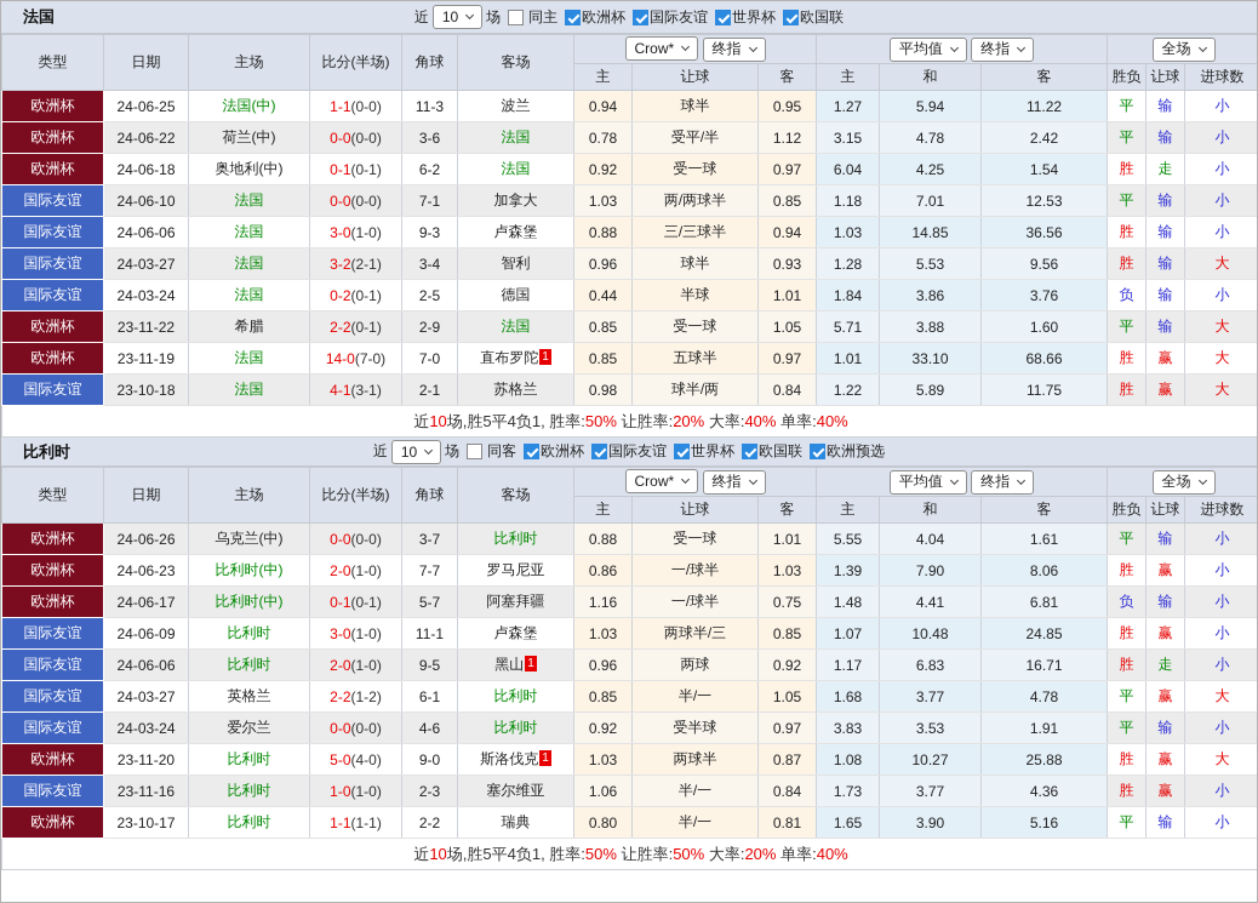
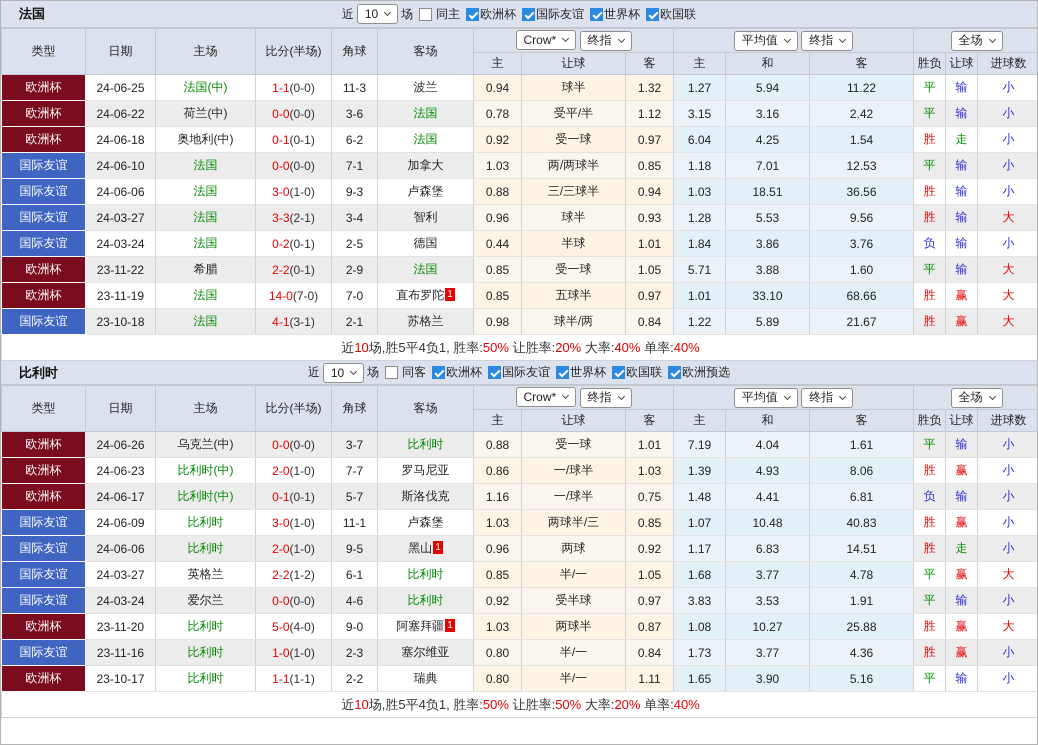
  法国
  近
  10
  场
  同主
  欧洲杯
  国际友谊
  世界杯
  欧国联
  类型	日期	主场	比分(半场)	角球	客场	Crow* 终指	平均值 终指	全场
  主	让球	客	主	和	客	胜负	让球	进球数
- 欧洲杯	24-06-25	法国(中)	1-1(0-0)	11-3	波兰	0.94	球半	0.95	1.27	5.94	11.22	平	输	小
+ 欧洲杯	24-06-25	法国(中)	1-1(0-0)	11-3	波兰	0.94	球半	1.32	1.27	5.94	11.22	平	输	小
- 欧洲杯	24-06-22	荷兰(中)	0-0(0-0)	3-6	法国	0.78	受平/半	1.12	3.15	4.78	2.42	平	输	小
+ 欧洲杯	24-06-22	荷兰(中)	0-0(0-0)	3-6	法国	0.78	受平/半	1.12	3.15	3.16	2.42	平	输	小
  欧洲杯	24-06-18	奥地利(中)	0-1(0-1)	6-2	法国	0.92	受一球	0.97	6.04	4.25	1.54	胜	走	小
  国际友谊	24-06-10	法国	0-0(0-0)	7-1	加拿大	1.03	两/两球半	0.85	1.18	7.01	12.53	平	输	小
- 国际友谊	24-06-06	法国	3-0(1-0)	9-3	卢森堡	0.88	三/三球半	0.94	1.03	14.85	36.56	胜	输	小
+ 国际友谊	24-06-06	法国	3-0(1-0)	9-3	卢森堡	0.88	三/三球半	0.94	1.03	18.51	36.56	胜	输	小
- 国际友谊	24-03-27	法国	3-2(2-1)	3-4	智利	0.96	球半	0.93	1.28	5.53	9.56	胜	输	大
+ 国际友谊	24-03-27	法国	3-3(2-1)	3-4	智利	0.96	球半	0.93	1.28	5.53	9.56	胜	输	大
  国际友谊	24-03-24	法国	0-2(0-1)	2-5	德国	0.44	半球	1.01	1.84	3.86	3.76	负	输	小
  欧洲杯	23-11-22	希腊	2-2(0-1)	2-9	法国	0.85	受一球	1.05	5.71	3.88	1.60	平	输	大
  欧洲杯	23-11-19	法国	14-0(7-0)	7-0	直布罗陀 1	0.85	五球半	0.97	1.01	33.10	68.66	胜	赢	大
- 国际友谊	23-10-18	法国	4-1(3-1)	2-1	苏格兰	0.98	球半/两	0.84	1.22	5.89	11.75	胜	赢	大
+ 国际友谊	23-10-18	法国	4-1(3-1)	2-1	苏格兰	0.98	球半/两	0.84	1.22	5.89	21.67	胜	赢	大
  近10场,胜5平4负1, 胜率:50% 让胜率:20% 大率:40% 单率:40%
  比利时
  近
  10
  场
  同客
  欧洲杯
  国际友谊
  世界杯
  欧国联
  欧洲预选
  类型	日期	主场	比分(半场)	角球	客场	Crow* 终指	平均值 终指	全场
  主	让球	客	主	和	客	胜负	让球	进球数
- 欧洲杯	24-06-26	乌克兰(中)	0-0(0-0)	3-7	比利时	0.88	受一球	1.01	5.55	4.04	1.61	平	输	小
+ 欧洲杯	24-06-26	乌克兰(中)	0-0(0-0)	3-7	比利时	0.88	受一球	1.01	7.19	4.04	1.61	平	输	小
- 欧洲杯	24-06-23	比利时(中)	2-0(1-0)	7-7	罗马尼亚	0.86	一/球半	1.03	1.39	7.90	8.06	胜	赢	小
+ 欧洲杯	24-06-23	比利时(中)	2-0(1-0)	7-7	罗马尼亚	0.86	一/球半	1.03	1.39	4.93	8.06	胜	赢	小
- 欧洲杯	24-06-17	比利时(中)	0-1(0-1)	5-7	阿塞拜疆	1.16	一/球半	0.75	1.48	4.41	6.81	负	输	小
+ 欧洲杯	24-06-17	比利时(中)	0-1(0-1)	5-7	斯洛伐克	1.16	一/球半	0.75	1.48	4.41	6.81	负	输	小
- 国际友谊	24-06-09	比利时	3-0(1-0)	11-1	卢森堡	1.03	两球半/三	0.85	1.07	10.48	24.85	胜	赢	小
+ 国际友谊	24-06-09	比利时	3-0(1-0)	11-1	卢森堡	1.03	两球半/三	0.85	1.07	10.48	40.83	胜	赢	小
- 国际友谊	24-06-06	比利时	2-0(1-0)	9-5	黑山 1	0.96	两球	0.92	1.17	6.83	16.71	胜	走	小
+ 国际友谊	24-06-06	比利时	2-0(1-0)	9-5	黑山 1	0.96	两球	0.92	1.17	6.83	14.51	胜	走	小
  国际友谊	24-03-27	英格兰	2-2(1-2)	6-1	比利时	0.85	半/一	1.05	1.68	3.77	4.78	平	赢	大
  国际友谊	24-03-24	爱尔兰	0-0(0-0)	4-6	比利时	0.92	受半球	0.97	3.83	3.53	1.91	平	输	小
- 欧洲杯	23-11-20	比利时	5-0(4-0)	9-0	斯洛伐克 1	1.03	两球半	0.87	1.08	10.27	25.88	胜	赢	大
+ 欧洲杯	23-11-20	比利时	5-0(4-0)	9-0	阿塞拜疆 1	1.03	两球半	0.87	1.08	10.27	25.88	胜	赢	大
- 国际友谊	23-11-16	比利时	1-0(1-0)	2-3	塞尔维亚	1.06	半/一	0.84	1.73	3.77	4.36	胜	赢	小
+ 国际友谊	23-11-16	比利时	1-0(1-0)	2-3	塞尔维亚	0.80	半/一	0.84	1.73	3.77	4.36	胜	赢	小
- 欧洲杯	23-10-17	比利时	1-1(1-1)	2-2	瑞典	0.80	半/一	0.81	1.65	3.90	5.16	平	输	小
+ 欧洲杯	23-10-17	比利时	1-1(1-1)	2-2	瑞典	0.80	半/一	1.11	1.65	3.90	5.16	平	输	小
  近10场,胜5平4负1, 胜率:50% 让胜率:50% 大率:20% 单率:40%
